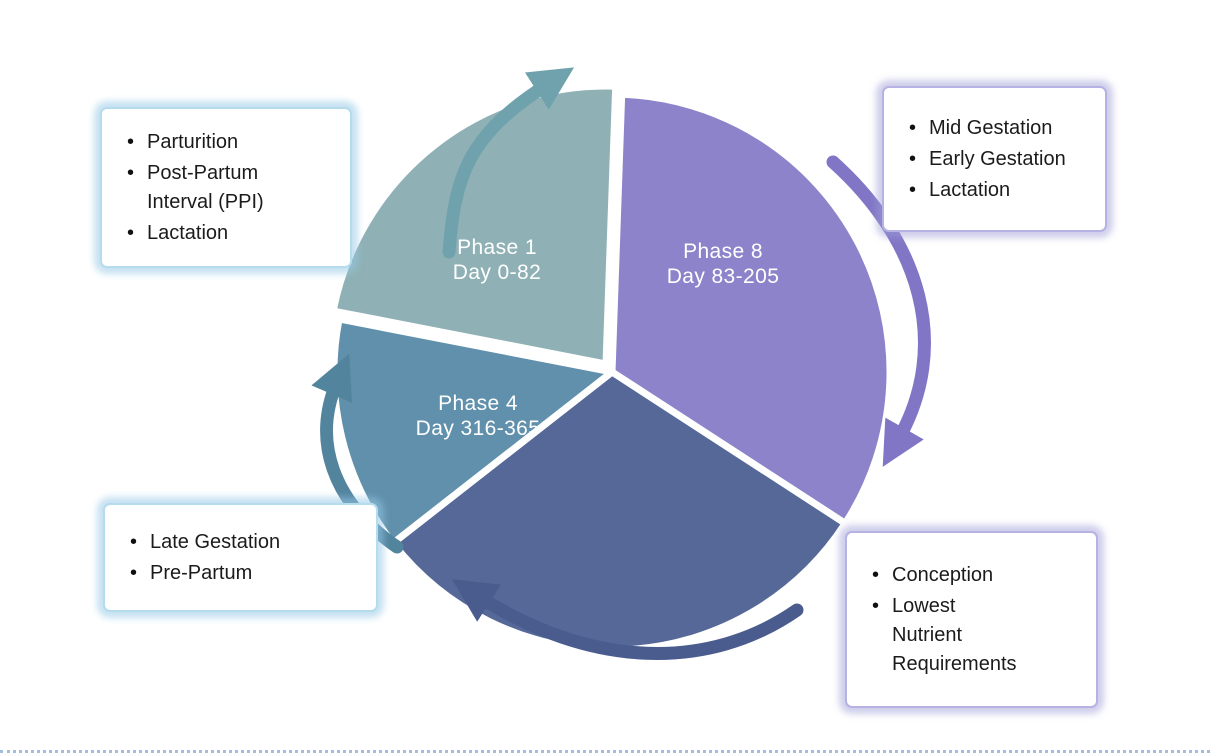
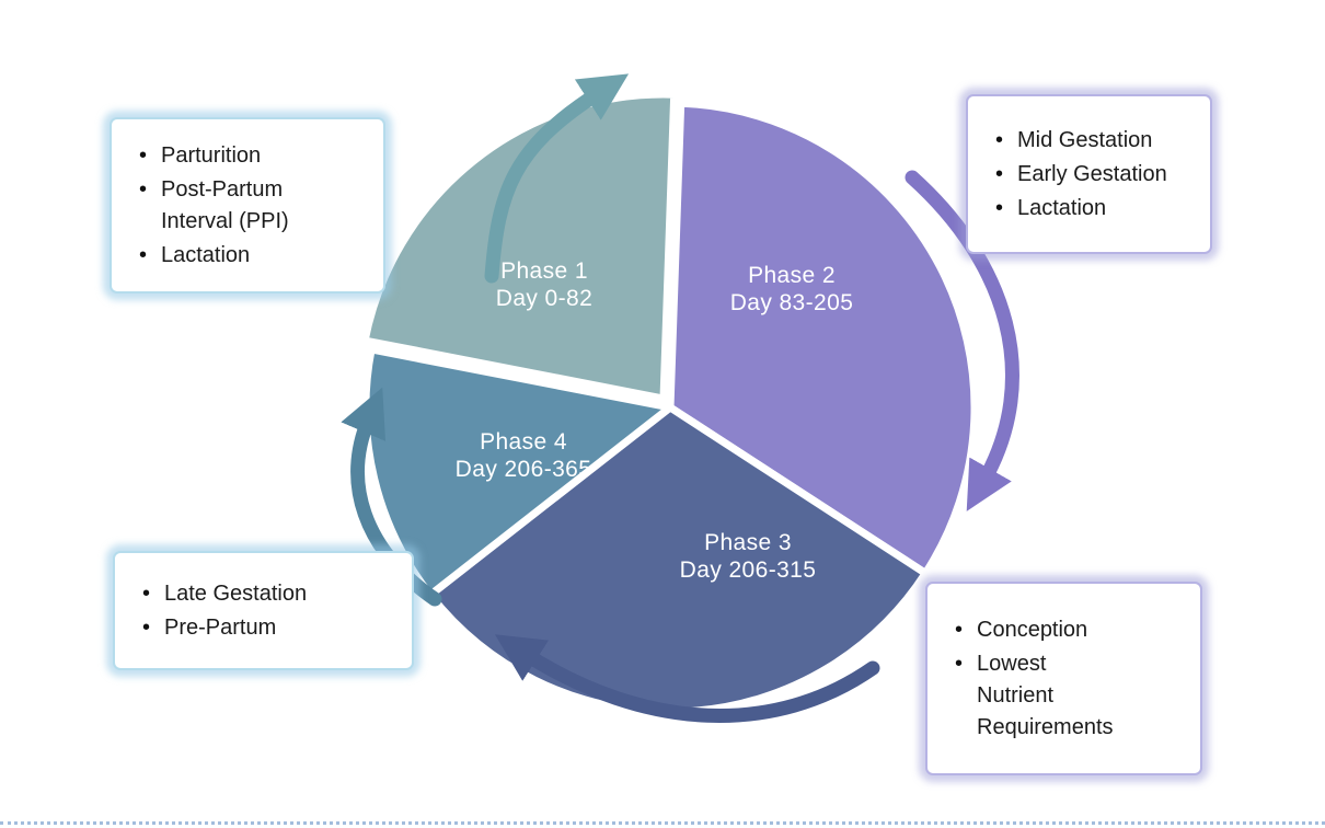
  Phase 1
  Day 0-82
- Phase 8
+ Phase 2
  Day 83-205
+ Phase 3
+ Day 206-315
  Phase 4
- Day 316-365
+ Day 206-365
  Parturition
  Post-Partum Interval (PPI)
  Lactation
  Mid Gestation
  Early Gestation
  Lactation
  Late Gestation
  Pre-Partum
  Conception
  Lowest Nutrient Requirements
